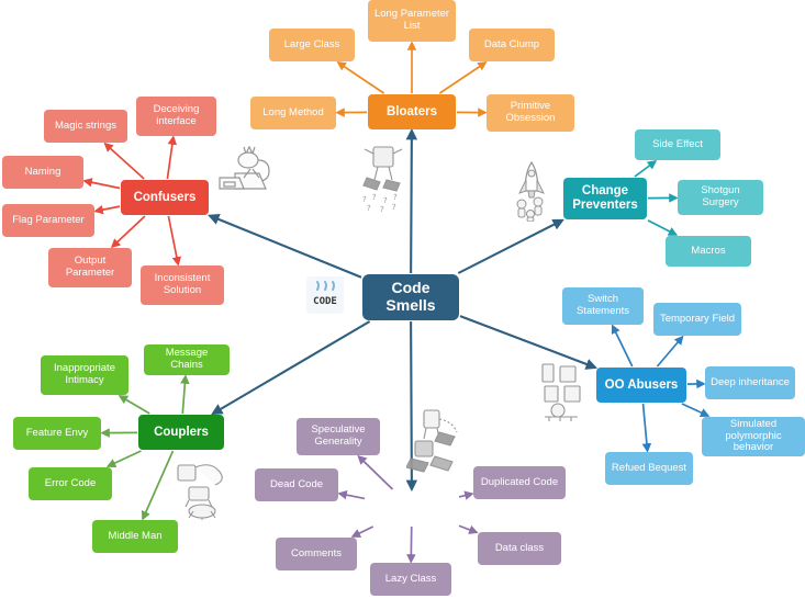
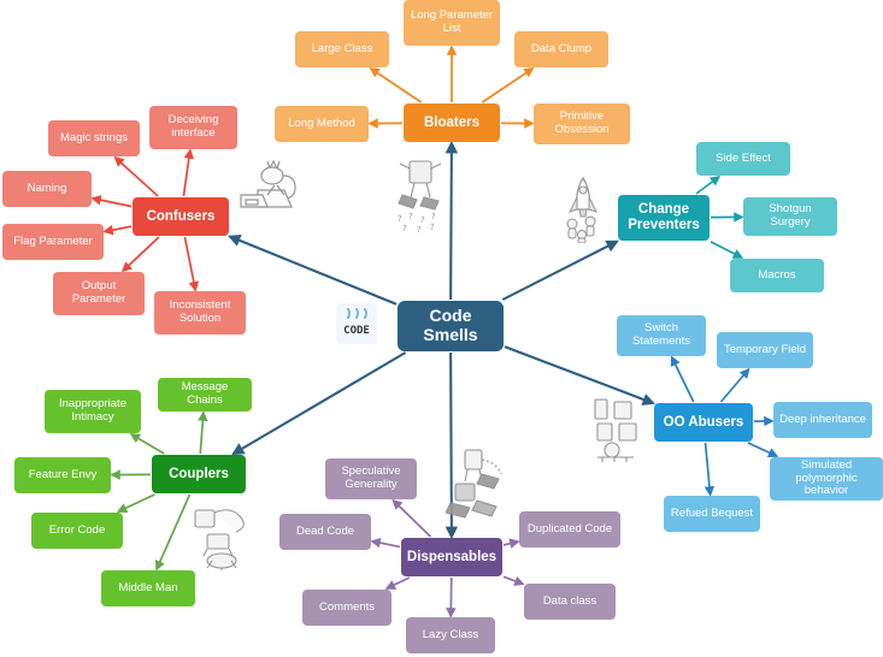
  Code Smells
  Bloaters
  Long Parameter List
  Large Class
  Data Clump
  Long Method
  Primitive Obsession
  Confusers
  Deceiving interface
  Magic strings
  Naming
  Flag Parameter
  Output Parameter
  Inconsistent Solution
  Change Preventers
  Side Effect
  Shotgun Surgery
  Macros
  OO Abusers
  Switch Statements
  Temporary Field
  Deep inheritance
  Simulated polymorphic behavior
  Refued Bequest
+ Dispensables
  Speculative Generality
  Dead Code
  Duplicated Code
  Comments
  Lazy Class
  Data class
  Couplers
  Message Chains
  Inappropriate Intimacy
  Feature Envy
  Error Code
  Middle Man
  ?
  ?
  ?
  ?
  ?
  ?
  ?
  CODE
